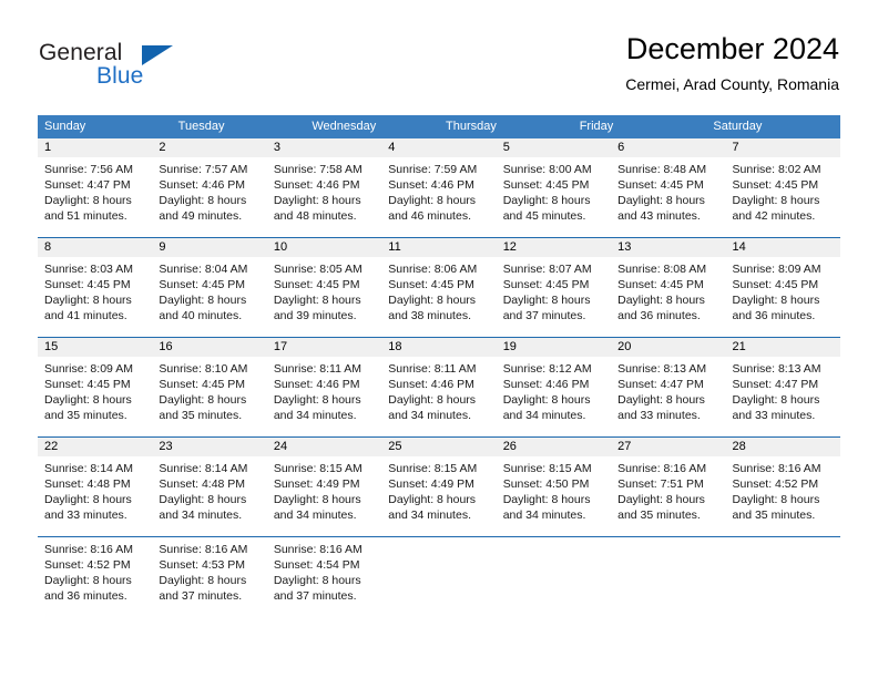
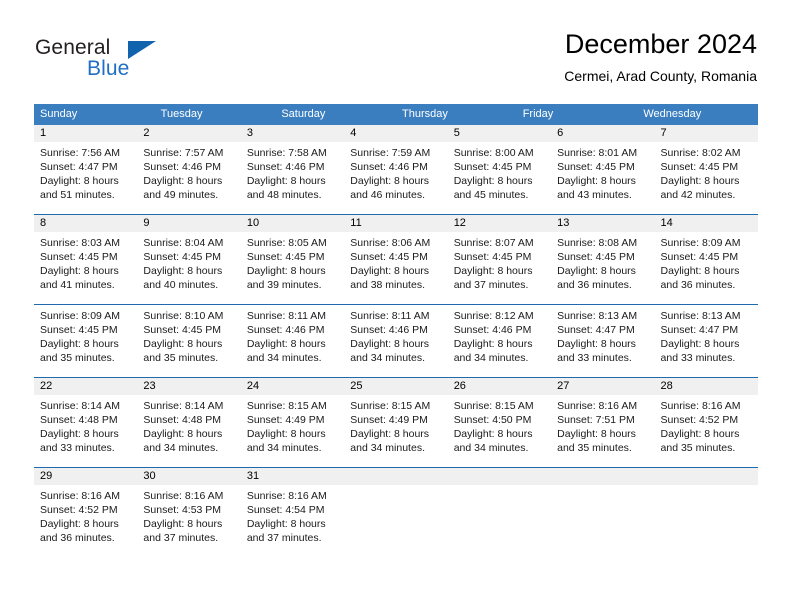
  General
  Blue
  December 2024
  Cermei, Arad County, Romania
  Sunday
  Tuesday
- Wednesday
+ Saturday
  Thursday
  Friday
- Saturday
+ Wednesday
  1
  2
  3
  4
  5
  6
  7
  Sunrise: 7:56 AM
  Sunset: 4:47 PM
  Daylight: 8 hours
  and 51 minutes.
  Sunrise: 7:57 AM
  Sunset: 4:46 PM
  Daylight: 8 hours
  and 49 minutes.
  Sunrise: 7:58 AM
  Sunset: 4:46 PM
  Daylight: 8 hours
  and 48 minutes.
  Sunrise: 7:59 AM
  Sunset: 4:46 PM
  Daylight: 8 hours
  and 46 minutes.
  Sunrise: 8:00 AM
  Sunset: 4:45 PM
  Daylight: 8 hours
  and 45 minutes.
- Sunrise: 8:48 AM
+ Sunrise: 8:01 AM
  Sunset: 4:45 PM
  Daylight: 8 hours
  and 43 minutes.
  Sunrise: 8:02 AM
  Sunset: 4:45 PM
  Daylight: 8 hours
  and 42 minutes.
  8
  9
  10
  11
  12
  13
  14
  Sunrise: 8:03 AM
  Sunset: 4:45 PM
  Daylight: 8 hours
  and 41 minutes.
  Sunrise: 8:04 AM
  Sunset: 4:45 PM
  Daylight: 8 hours
  and 40 minutes.
  Sunrise: 8:05 AM
  Sunset: 4:45 PM
  Daylight: 8 hours
  and 39 minutes.
  Sunrise: 8:06 AM
  Sunset: 4:45 PM
  Daylight: 8 hours
  and 38 minutes.
  Sunrise: 8:07 AM
  Sunset: 4:45 PM
  Daylight: 8 hours
  and 37 minutes.
  Sunrise: 8:08 AM
  Sunset: 4:45 PM
  Daylight: 8 hours
  and 36 minutes.
  Sunrise: 8:09 AM
  Sunset: 4:45 PM
  Daylight: 8 hours
  and 36 minutes.
- 15
- 16
- 17
- 18
- 19
- 20
- 21
  Sunrise: 8:09 AM
  Sunset: 4:45 PM
  Daylight: 8 hours
  and 35 minutes.
  Sunrise: 8:10 AM
  Sunset: 4:45 PM
  Daylight: 8 hours
  and 35 minutes.
  Sunrise: 8:11 AM
  Sunset: 4:46 PM
  Daylight: 8 hours
  and 34 minutes.
  Sunrise: 8:11 AM
  Sunset: 4:46 PM
  Daylight: 8 hours
  and 34 minutes.
  Sunrise: 8:12 AM
  Sunset: 4:46 PM
  Daylight: 8 hours
  and 34 minutes.
  Sunrise: 8:13 AM
  Sunset: 4:47 PM
  Daylight: 8 hours
  and 33 minutes.
  Sunrise: 8:13 AM
  Sunset: 4:47 PM
  Daylight: 8 hours
  and 33 minutes.
  22
  23
  24
  25
  26
  27
  28
  Sunrise: 8:14 AM
  Sunset: 4:48 PM
  Daylight: 8 hours
  and 33 minutes.
  Sunrise: 8:14 AM
  Sunset: 4:48 PM
  Daylight: 8 hours
  and 34 minutes.
  Sunrise: 8:15 AM
  Sunset: 4:49 PM
  Daylight: 8 hours
  and 34 minutes.
  Sunrise: 8:15 AM
  Sunset: 4:49 PM
  Daylight: 8 hours
  and 34 minutes.
  Sunrise: 8:15 AM
  Sunset: 4:50 PM
  Daylight: 8 hours
  and 34 minutes.
  Sunrise: 8:16 AM
  Sunset: 7:51 PM
  Daylight: 8 hours
  and 35 minutes.
  Sunrise: 8:16 AM
  Sunset: 4:52 PM
  Daylight: 8 hours
  and 35 minutes.
+ 29
+ 30
+ 31
  Sunrise: 8:16 AM
  Sunset: 4:52 PM
  Daylight: 8 hours
  and 36 minutes.
  Sunrise: 8:16 AM
  Sunset: 4:53 PM
  Daylight: 8 hours
  and 37 minutes.
  Sunrise: 8:16 AM
  Sunset: 4:54 PM
  Daylight: 8 hours
  and 37 minutes.
